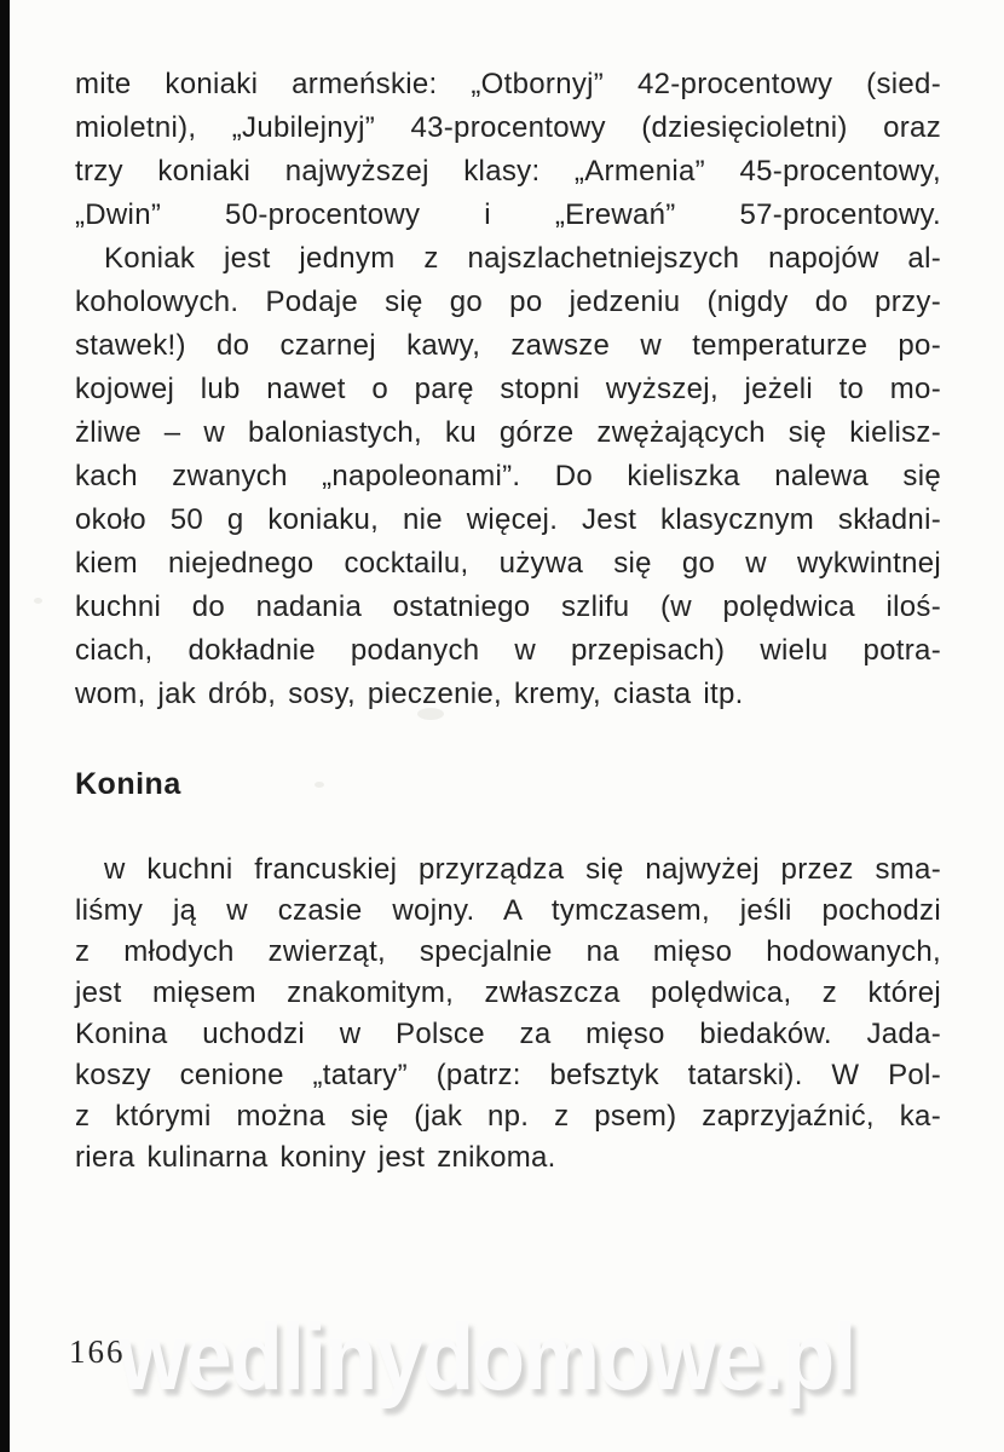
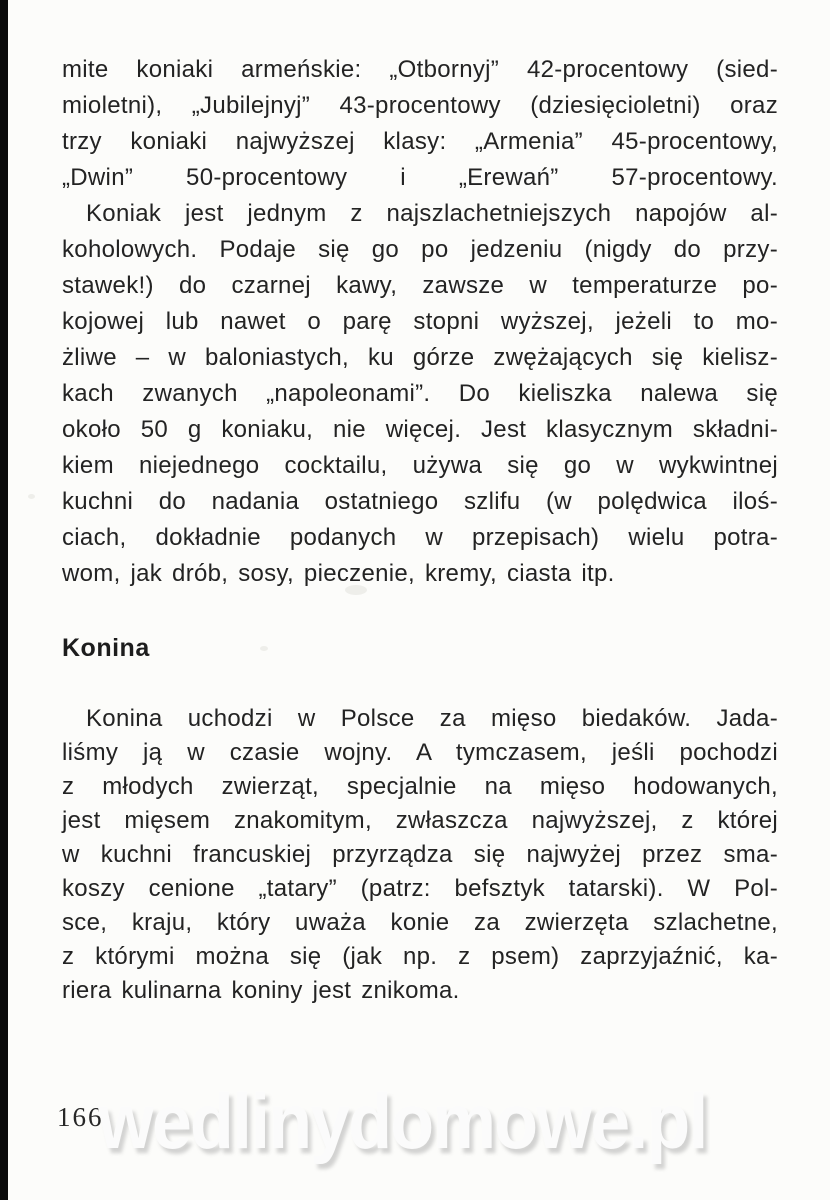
  mite koniaki armeńskie: „Otbornyj” 42-procentowy (sied-
  mioletni), „Jubilejnyj” 43-procentowy (dziesięcioletni) oraz
  trzy koniaki najwyższej klasy: „Armenia” 45-procentowy,
  „Dwin” 50-procentowy i „Erewań” 57-procentowy.
  Koniak jest jednym z najszlachetniejszych napojów al-
  koholowych. Podaje się go po jedzeniu (nigdy do przy-
  stawek!) do czarnej kawy, zawsze w temperaturze po-
  kojowej lub nawet o parę stopni wyższej, jeżeli to mo-
  żliwe – w baloniastych, ku górze zwężających się kielisz-
  kach zwanych „napoleonami”. Do kieliszka nalewa się
  około 50 g koniaku, nie więcej. Jest klasycznym składni-
  kiem niejednego cocktailu, używa się go w wykwintnej
  kuchni do nadania ostatniego szlifu (w polędwica iloś-
  ciach, dokładnie podanych w przepisach) wielu potra-
  wom, jak drób, sosy, pieczenie, kremy, ciasta itp.
  Konina
- w kuchni francuskiej przyrządza się najwyżej przez sma-
+ Konina uchodzi w Polsce za mięso biedaków. Jada-
  liśmy ją w czasie wojny. A tymczasem, jeśli pochodzi
  z młodych zwierząt, specjalnie na mięso hodowanych,
- jest mięsem znakomitym, zwłaszcza polędwica, z której
+ jest mięsem znakomitym, zwłaszcza najwyższej, z której
- Konina uchodzi w Polsce za mięso biedaków. Jada-
+ w kuchni francuskiej przyrządza się najwyżej przez sma-
  koszy cenione „tatary” (patrz: befsztyk tatarski). W Pol-
+ sce, kraju, który uważa konie za zwierzęta szlachetne,
  z którymi można się (jak np. z psem) zaprzyjaźnić, ka-
  riera kulinarna koniny jest znikoma.
  166
  wedlinydomowe.pl
